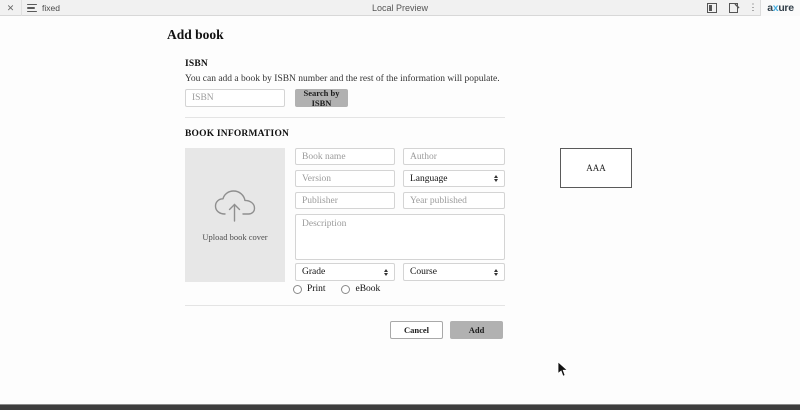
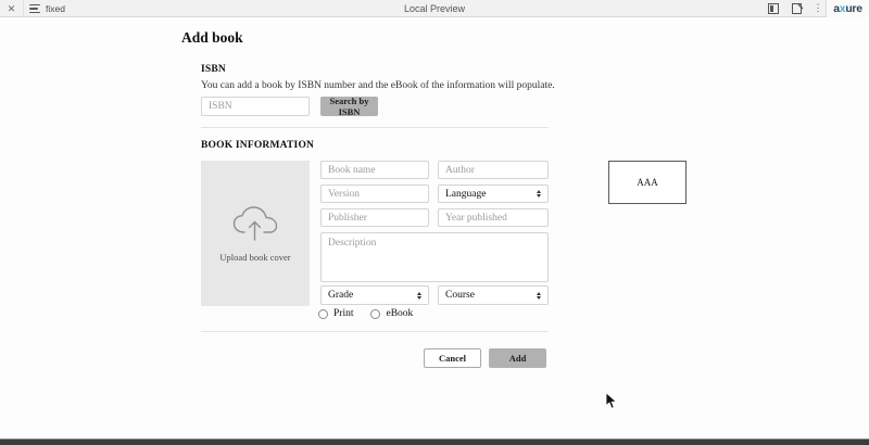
  ✕
  fixed
  Local Preview
  ⋮
  a
  x
  ure
  Add book
  ISBN
- You can add a book by ISBN number and the rest of the information will populate.
+ You can add a book by ISBN number and the eBook of the information will populate.
  ISBN
  Search by ISBN
  BOOK INFORMATION
  Upload book cover
  Book name
  Author
  Version
  Language
  Publisher
  Year published
  Description
  Grade
  Course
  Print
  eBook
  AAA
  Cancel
  Add
